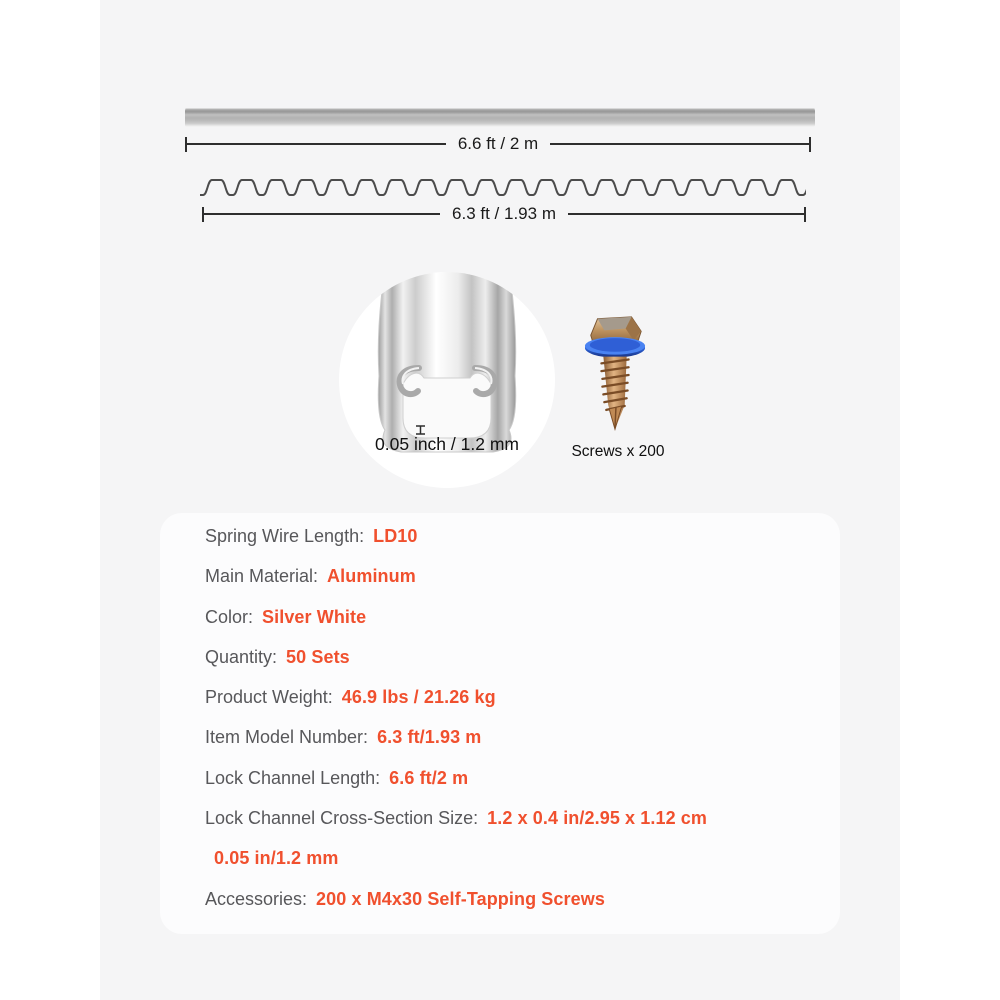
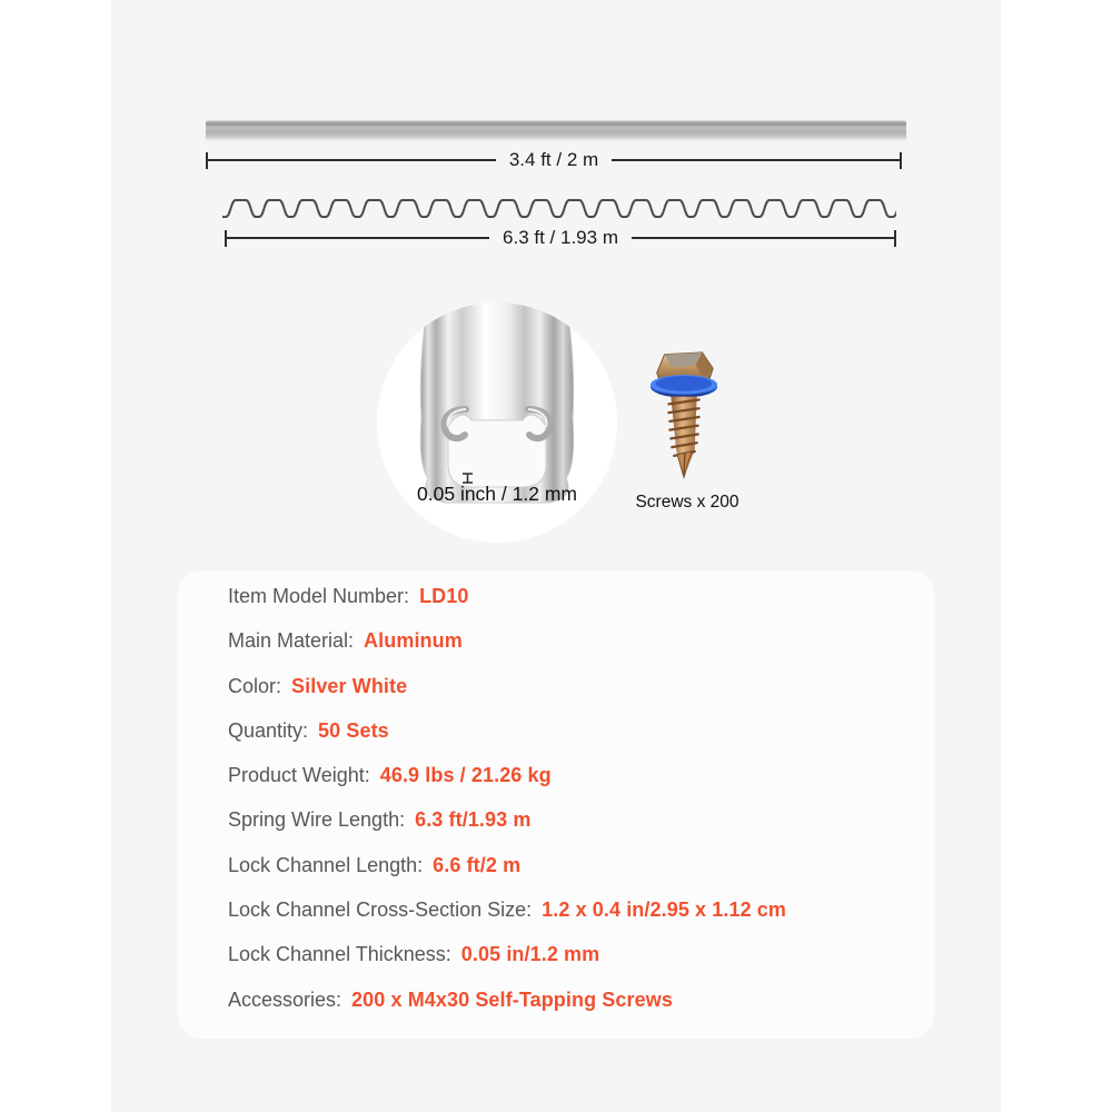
- 6.6 ft / 2 m
+ 3.4 ft / 2 m
  6.3 ft / 1.93 m
  0.05 inch / 1.2 mm
  Screws x 200
- Spring Wire Length:
+ Item Model Number:
  LD10
  Main Material:
  Aluminum
  Color:
  Silver White
  Quantity:
  50 Sets
  Product Weight:
  46.9 lbs / 21.26 kg
- Item Model Number:
+ Spring Wire Length:
  6.3 ft/1.93 m
  Lock Channel Length:
  6.6 ft/2 m
  Lock Channel Cross-Section Size:
  1.2 x 0.4 in/2.95 x 1.12 cm
+ Lock Channel Thickness:
  0.05 in/1.2 mm
  Accessories:
  200 x M4x30 Self-Tapping Screws
